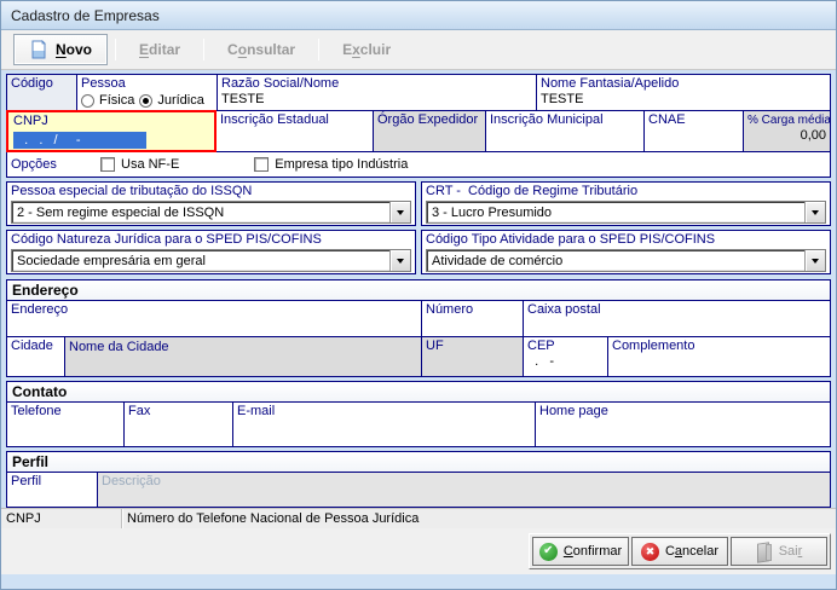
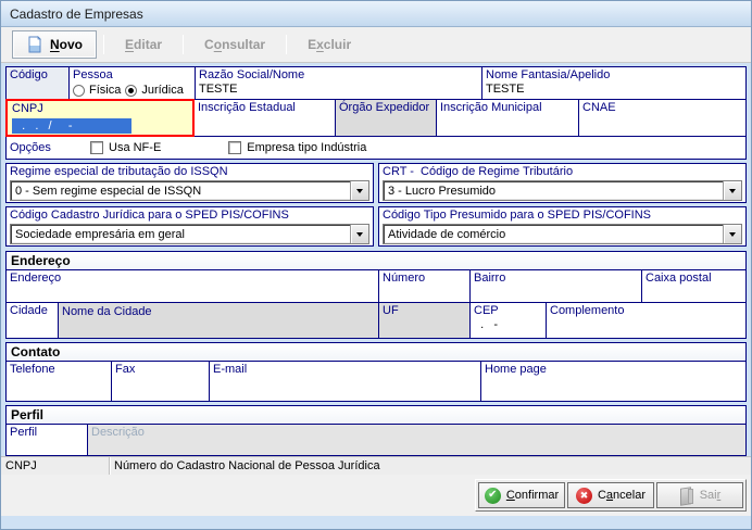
  Cadastro de Empresas
  Novo
  Editar
  Consultar
  Excluir
  Código
  Pessoa
  Física
  Jurídica
  Razão Social/Nome
  TESTE
  Nome Fantasia/Apelido
  TESTE
  CNPJ
  . . / -
  Inscrição Estadual
  Órgão Expedidor
  Inscrição Municipal
  CNAE
- % Carga média
- 0,00
  Opções
  Usa NF-E
  Empresa tipo Indústria
- Pessoa especial de tributação do ISSQN
+ Regime especial de tributação do ISSQN
- 2 - Sem regime especial de ISSQN
+ 0 - Sem regime especial de ISSQN
  CRT - Código de Regime Tributário
  3 - Lucro Presumido
- Código Natureza Jurídica para o SPED PIS/COFINS
+ Código Cadastro Jurídica para o SPED PIS/COFINS
  Sociedade empresária em geral
- Código Tipo Atividade para o SPED PIS/COFINS
+ Código Tipo Presumido para o SPED PIS/COFINS
  Atividade de comércio
  Endereço
  Endereço
  Número
+ Bairro
  Caixa postal
  Cidade
  Nome da Cidade
  UF
  CEP
  . -
  Complemento
  Contato
  Telefone
  Fax
  E-mail
  Home page
  Perfil
  Perfil
  Descrição
  CNPJ
- Número do Telefone Nacional de Pessoa Jurídica
+ Número do Cadastro Nacional de Pessoa Jurídica
  Confirmar
  Cancelar
  Sair
